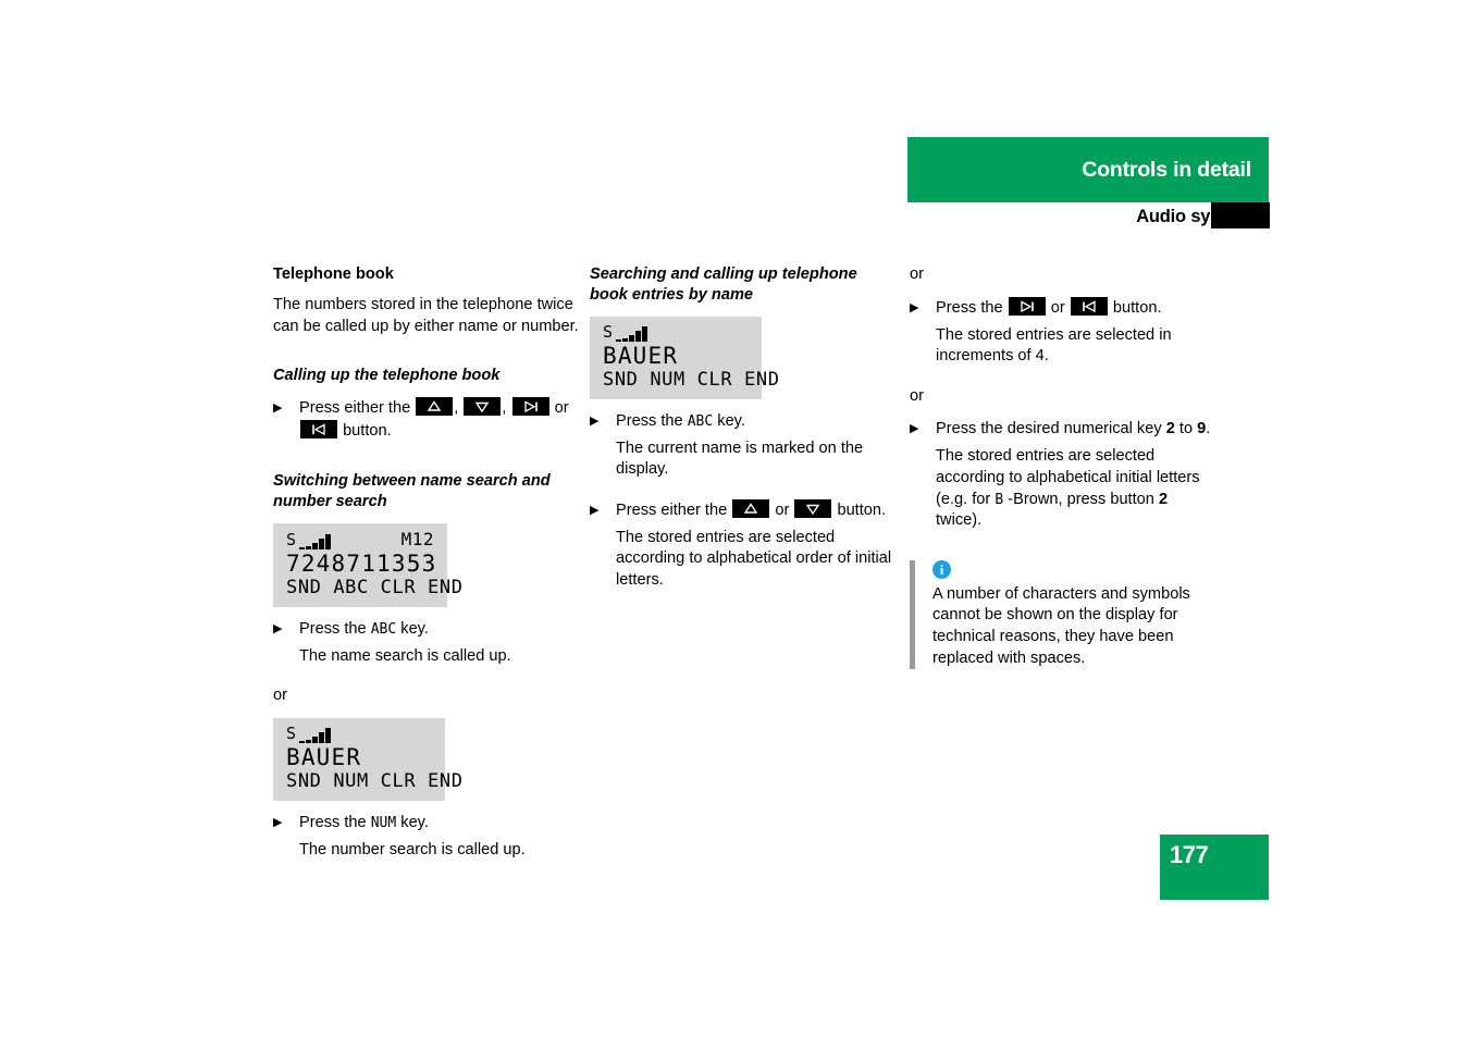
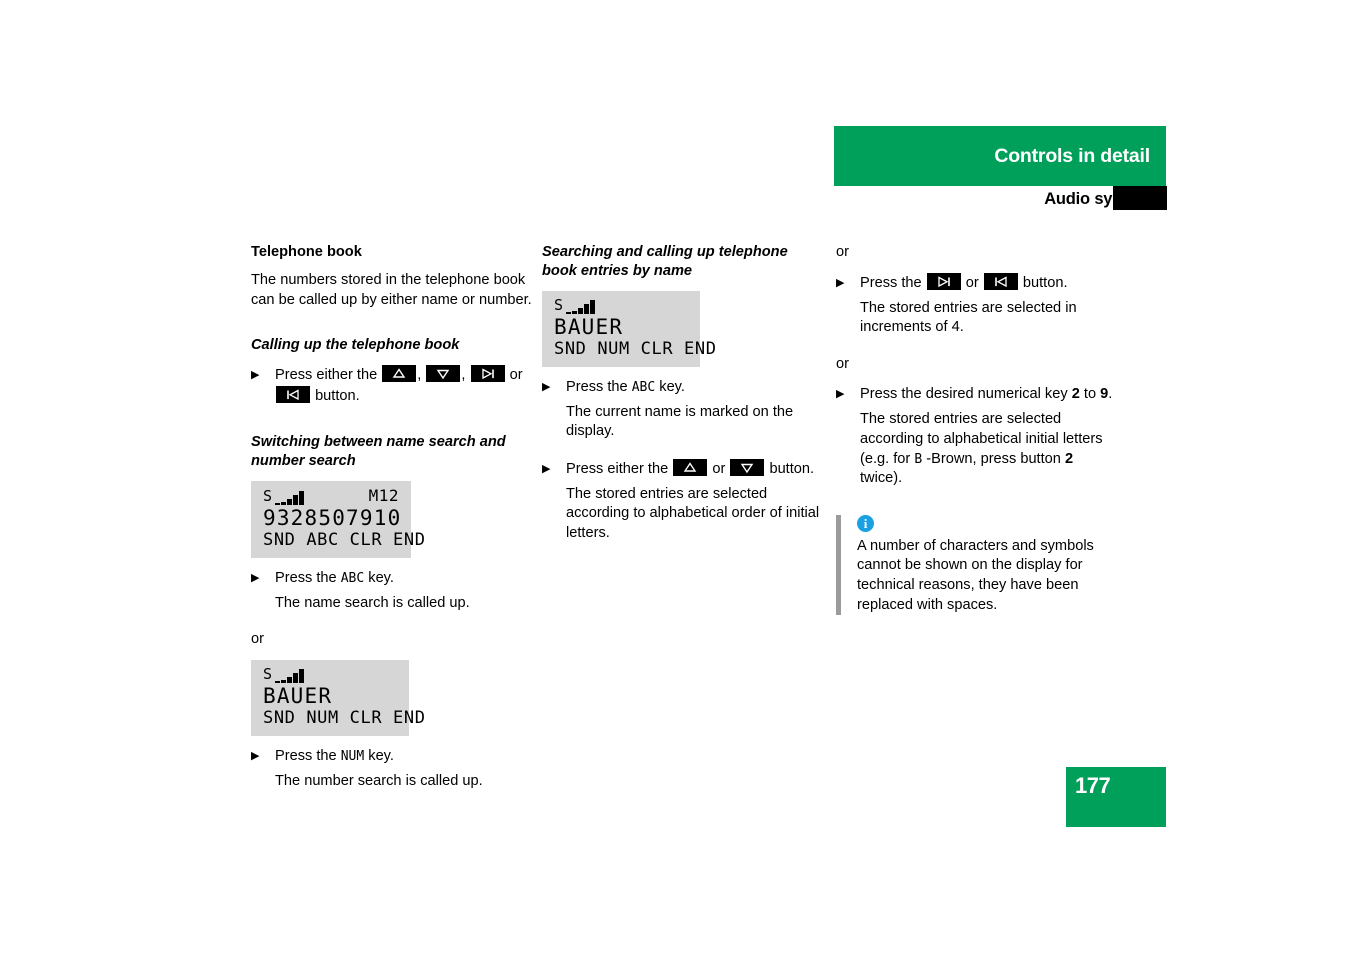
  Controls in detail
  Telephone book
- The numbers stored in the telephone twice can be called up by either name or number.
+ The numbers stored in the telephone book can be called up by either name or number.
  Calling up the telephone book
  ▶
  Press either the , , or
  button.
  Switching between name search and number search
  S
  M12
- 7248711353
+ 9328507910
  SND ABC CLR END
  ▶
  Press the ABC key.
  The name search is called up.
  or
  S
  BAUER
  SND NUM CLR END
  ▶
  Press the NUM key.
  The number search is called up.
  Searching and calling up telephone book entries by name
  S
  BAUER
  SND NUM CLR END
  ▶
  Press the ABC key.
  The current name is marked on the display.
  ▶
  Press either the or button.
  The stored entries are selected according to alphabetical order of initial letters.
  or
  ▶
  Press the or button.
  The stored entries are selected in increments of 4.
  or
  ▶
  Press the desired numerical key 2 to 9.
  The stored entries are selected according to alphabetical initial letters (e.g. for B -Brown, press button 2 twice).
  i
  A number of characters and symbols cannot be shown on the display for technical reasons, they have been replaced with spaces.
  177
